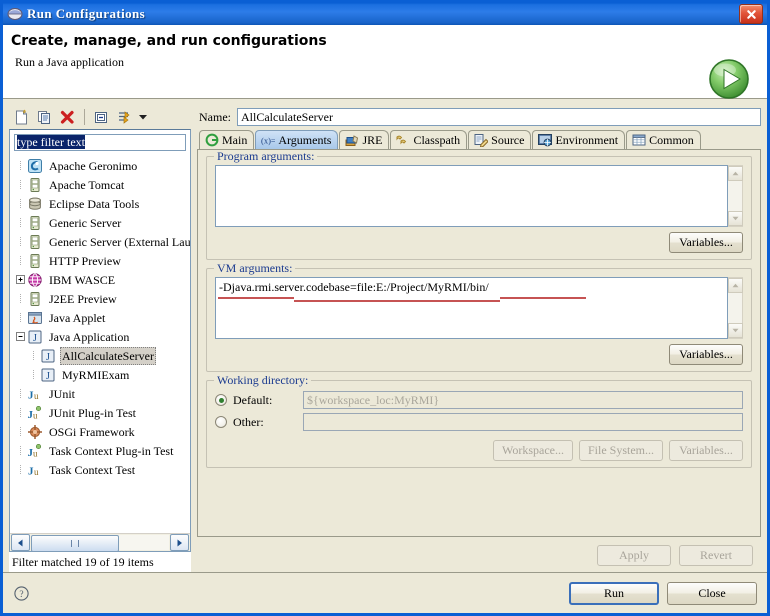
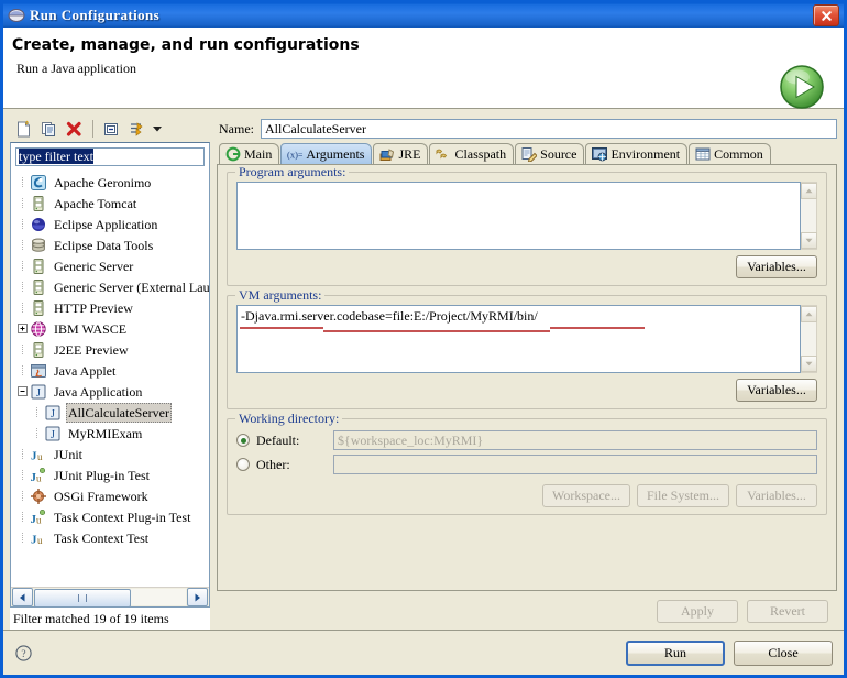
  Run Configurations
  Create, manage, and run configurations
  Run a Java application
  type filter text
  Apache Geronimo
  Apache Tomcat
+ Eclipse Application
  Eclipse Data Tools
  Generic Server
  Generic Server (External Lau
  HTTP Preview
  IBM WASCE
  J2EE Preview
  Java Applet
  J
  Java Application
  J
  AllCalculateServer
  J
  MyRMIExam
  J
  u
  JUnit
  J
  u
  JUnit Plug-in Test
  OSGi Framework
  J
  u
  Task Context Plug-in Test
  J
  u
  Task Context Test
  Filter matched 19 of 19 items
  Name:
  AllCalculateServer
  Main
  (x)=
  Arguments
  JRE
  Classpath
  Source
  Environment
  Common
  Program arguments:
  Variables...
  VM arguments:
  -Djava.rmi.server.codebase=file:E:/Project/MyRMI/bin/
  Variables...
  Working directory:
  Default:
  ${workspace_loc:MyRMI}
  Other:
  Workspace...
  File System...
  Variables...
  Apply
  Revert
  ?
  Run
  Close
